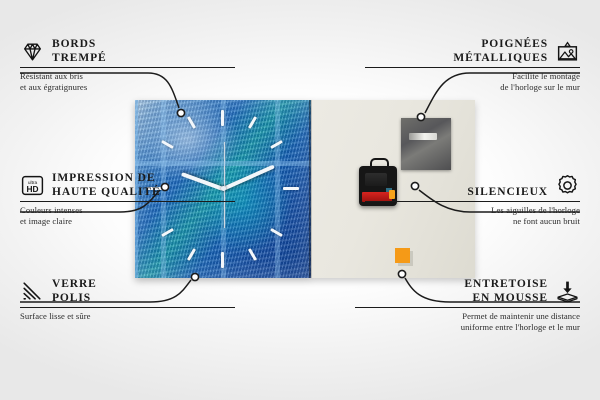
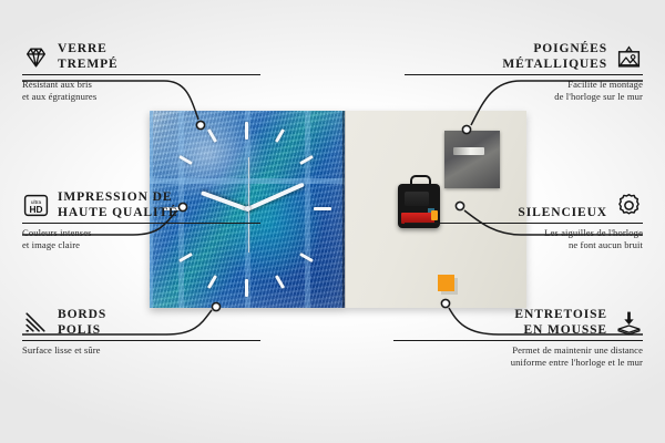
- BORDS
+ VERRE
  TREMPÉ
  Résistant aux bris
  et aux égratignures
  HD
  IMPRESSION DE
  HAUTE QUALITÉ
  Couleurs intenses
  et image claire
- VERRE
+ BORDS
  POLIS
  Surface lisse et sûre
  POIGNÉES
  MÉTALLIQUES
  Facilite le montage
  de l'horloge sur le mur
  SILENCIEUX
  Les aiguilles de l'horloge
  ne font aucun bruit
  ENTRETOISE
  EN MOUSSE
  Permet de maintenir une distance
  uniforme entre l'horloge et le mur
